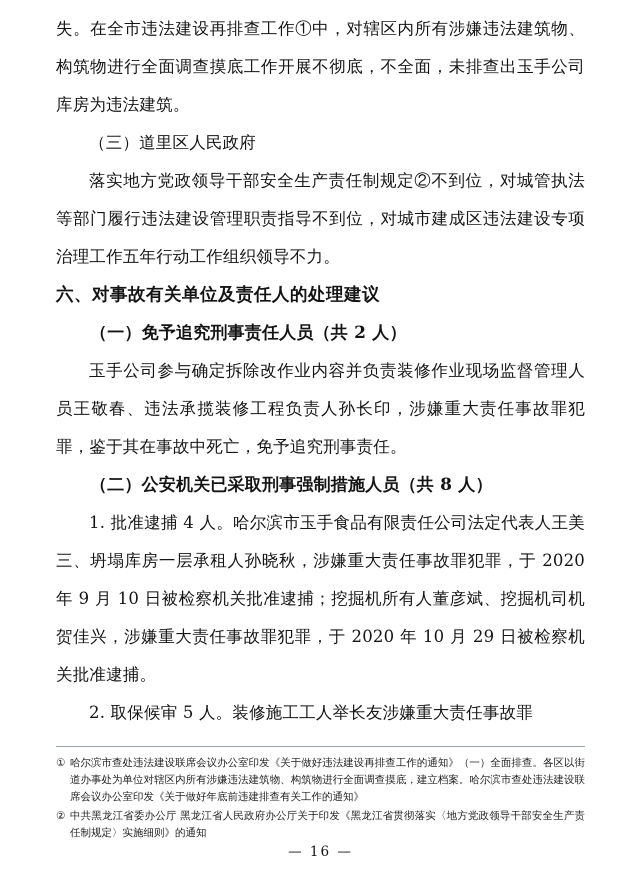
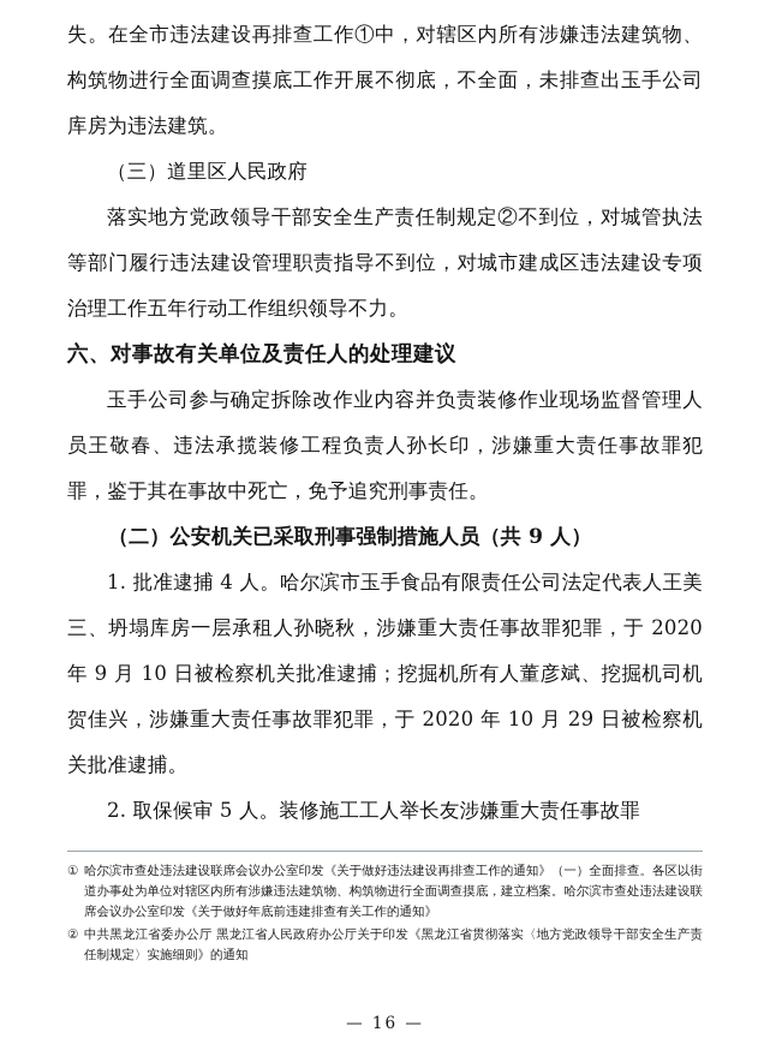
  失。在全市违法建设再排查工作①中，对辖区内所有涉嫌违法建筑物、构筑物进行全面调查摸底工作开展不彻底，不全面，未排查出玉手公司库房为违法建筑。
  （三）道里区人民政府
  落实地方党政领导干部安全生产责任制规定②不到位，对城管执法等部门履行违法建设管理职责指导不到位，对城市建成区违法建设专项治理工作五年行动工作组织领导不力。
  六、对事故有关单位及责任人的处理建议
- （一）免予追究刑事责任人员（共 2 人）
  玉手公司参与确定拆除改作业内容并负责装修作业现场监督管理人员王敬春、违法承揽装修工程负责人孙长印，涉嫌重大责任事故罪犯罪，鉴于其在事故中死亡，免予追究刑事责任。
- （二）公安机关已采取刑事强制措施人员（共 8 人）
+ （二）公安机关已采取刑事强制措施人员（共 9 人）
  1. 批准逮捕 4 人。哈尔滨市玉手食品有限责任公司法定代表人王美三、坍塌库房一层承租人孙晓秋，涉嫌重大责任事故罪犯罪，于 2020 年 9 月 10 日被检察机关批准逮捕；挖掘机所有人董彦斌、挖掘机司机贺佳兴，涉嫌重大责任事故罪犯罪，于 2020 年 10 月 29 日被检察机关批准逮捕。
  2. 取保候审 5 人。装修施工工人举长友涉嫌重大责任事故罪
  ①
  哈尔滨市查处违法建设联席会议办公室印发《关于做好违法建设再排查工作的通知》（一）全面排查。各区以街道办事处为单位对辖区内所有涉嫌违法建筑物、构筑物进行全面调查摸底，建立档案。哈尔滨市查处违法建设联席会议办公室印发《关于做好年底前违建排查有关工作的通知》
  ②
  中共黑龙江省委办公厅 黑龙江省人民政府办公厅关于印发《黑龙江省贯彻落实〈地方党政领导干部安全生产责任制规定〉实施细则》的通知
  — 16 —
